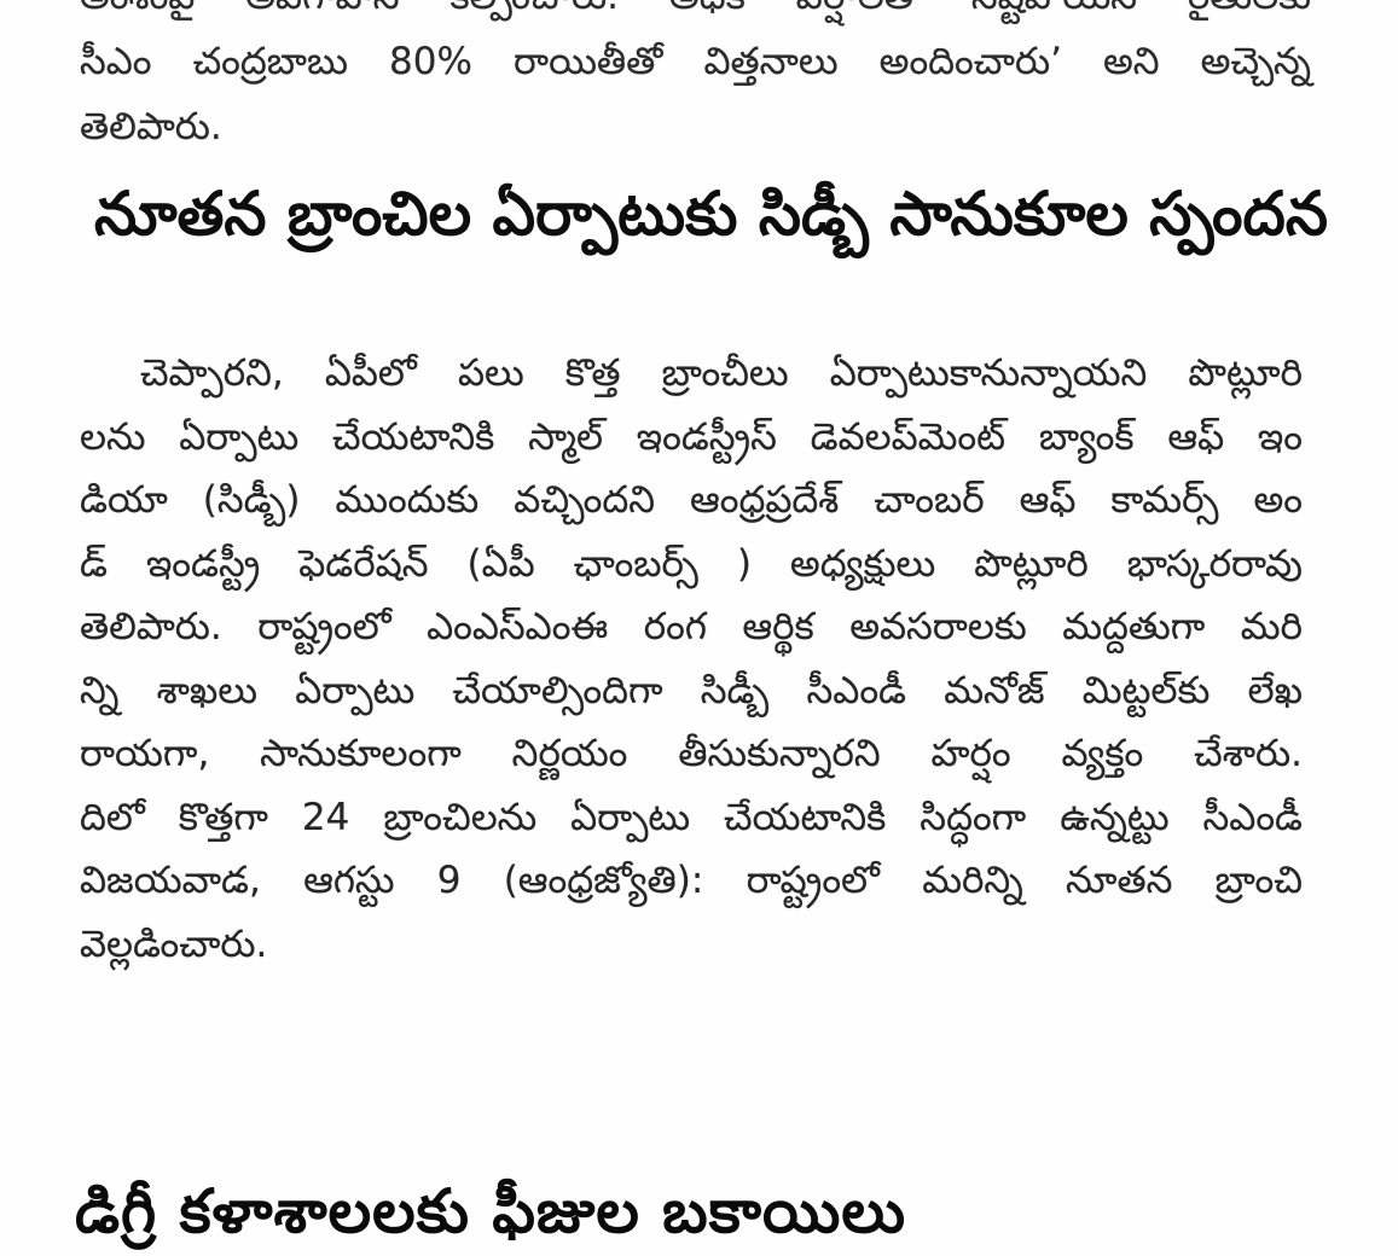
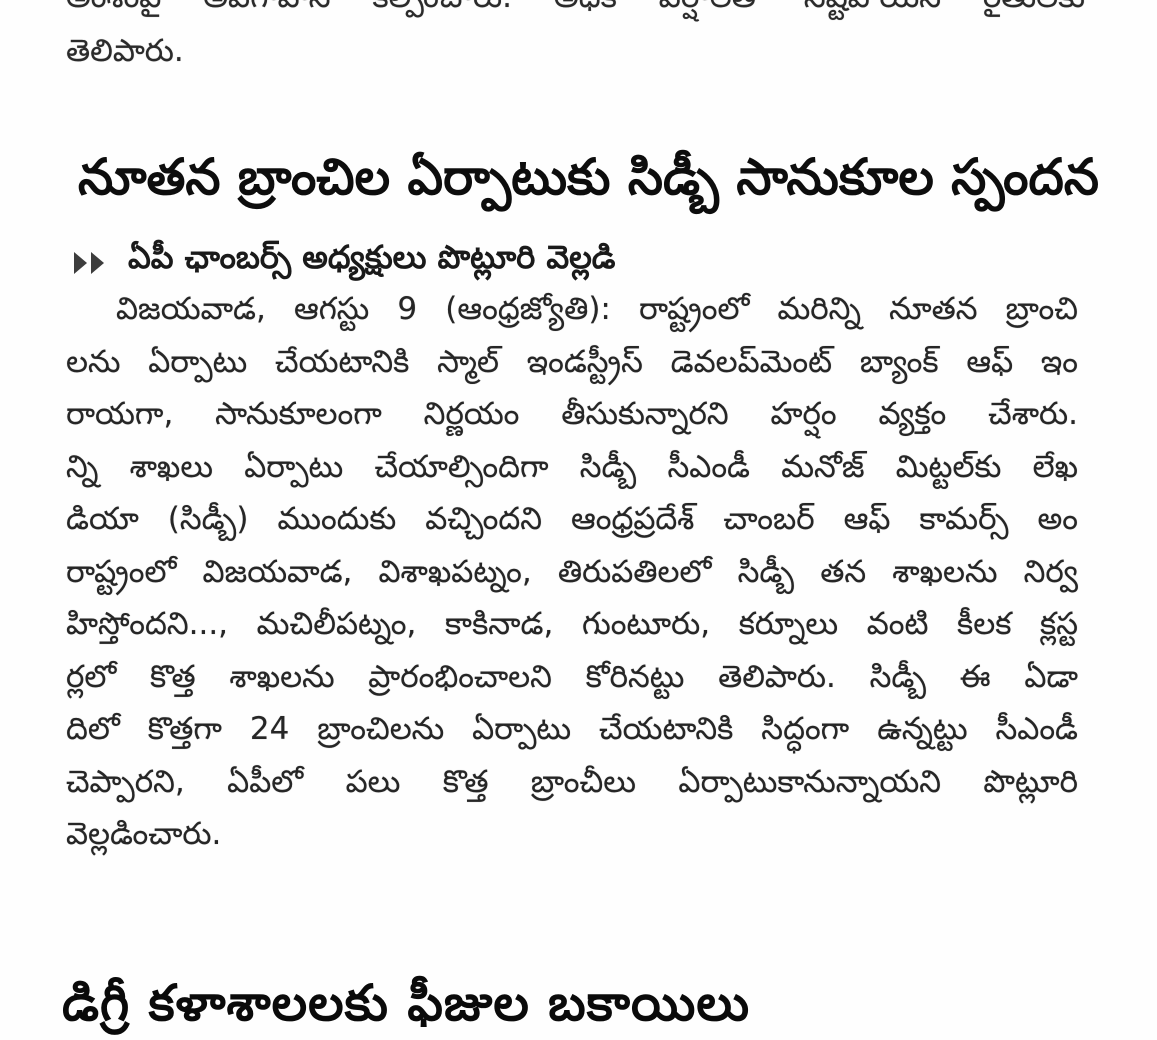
- సీఎం చంద్రబాబు 80% రాయితీతో విత్తనాలు అందించారు’ అని అచ్చెన్న
  తెలిపారు.
  నూతన బ్రాంచిల ఏర్పాటుకు సిడ్బీ సానుకూల స్పందన
+ ఏపీ ఛాంబర్స్ అధ్యక్షులు పొట్లూరి వెల్లడి
- చెప్పారని, ఏపీలో పలు కొత్త బ్రాంచీలు ఏర్పాటుకానున్నాయని పొట్లూరి
+ విజయవాడ, ఆగస్టు 9 (ఆంధ్రజ్యోతి): రాష్ట్రంలో మరిన్ని నూతన బ్రాంచి
  లను ఏర్పాటు చేయటానికి స్మాల్ ఇండస్ట్రీస్ డెవలప్‌మెంట్ బ్యాంక్ ఆఫ్ ఇం
- డియా (సిడ్బీ) ముందుకు వచ్చిందని ఆంధ్రప్రదేశ్ చాంబర్ ఆఫ్ కామర్స్ అం
+ రాయగా, సానుకూలంగా నిర్ణయం తీసుకున్నారని హర్షం వ్యక్తం చేశారు.
- డ్ ఇండస్ట్రీ ఫెడరేషన్ (ఏపీ ఛాంబర్స్ ) అధ్యక్షులు పొట్లూరి భాస్కరరావు
- తెలిపారు. రాష్ట్రంలో ఎంఎస్ఎంఈ రంగ ఆర్థిక అవసరాలకు మద్దతుగా మరి
  న్ని శాఖలు ఏర్పాటు చేయాల్సిందిగా సిడ్బీ సీఎండీ మనోజ్ మిట్టల్‌కు లేఖ
- రాయగా, సానుకూలంగా నిర్ణయం తీసుకున్నారని హర్షం వ్యక్తం చేశారు.
+ డియా (సిడ్బీ) ముందుకు వచ్చిందని ఆంధ్రప్రదేశ్ చాంబర్ ఆఫ్ కామర్స్ అం
+ రాష్ట్రంలో విజయవాడ, విశాఖపట్నం, తిరుపతిలలో సిడ్బీ తన శాఖలను నిర్వ
+ హిస్తోందని..., మచిలీపట్నం, కాకినాడ, గుంటూరు, కర్నూలు వంటి కీలక క్లస్ట
+ ర్లలో కొత్త శాఖలను ప్రారంభించాలని కోరినట్టు తెలిపారు. సిడ్బీ ఈ ఏడా
  దిలో కొత్తగా 24 బ్రాంచిలను ఏర్పాటు చేయటానికి సిద్ధంగా ఉన్నట్టు సీఎండీ
- విజయవాడ, ఆగస్టు 9 (ఆంధ్రజ్యోతి): రాష్ట్రంలో మరిన్ని నూతన బ్రాంచి
+ చెప్పారని, ఏపీలో పలు కొత్త బ్రాంచీలు ఏర్పాటుకానున్నాయని పొట్లూరి
  వెల్లడించారు.
  డిగ్రీ కళాశాలలకు ఫీజుల బకాయిలు
